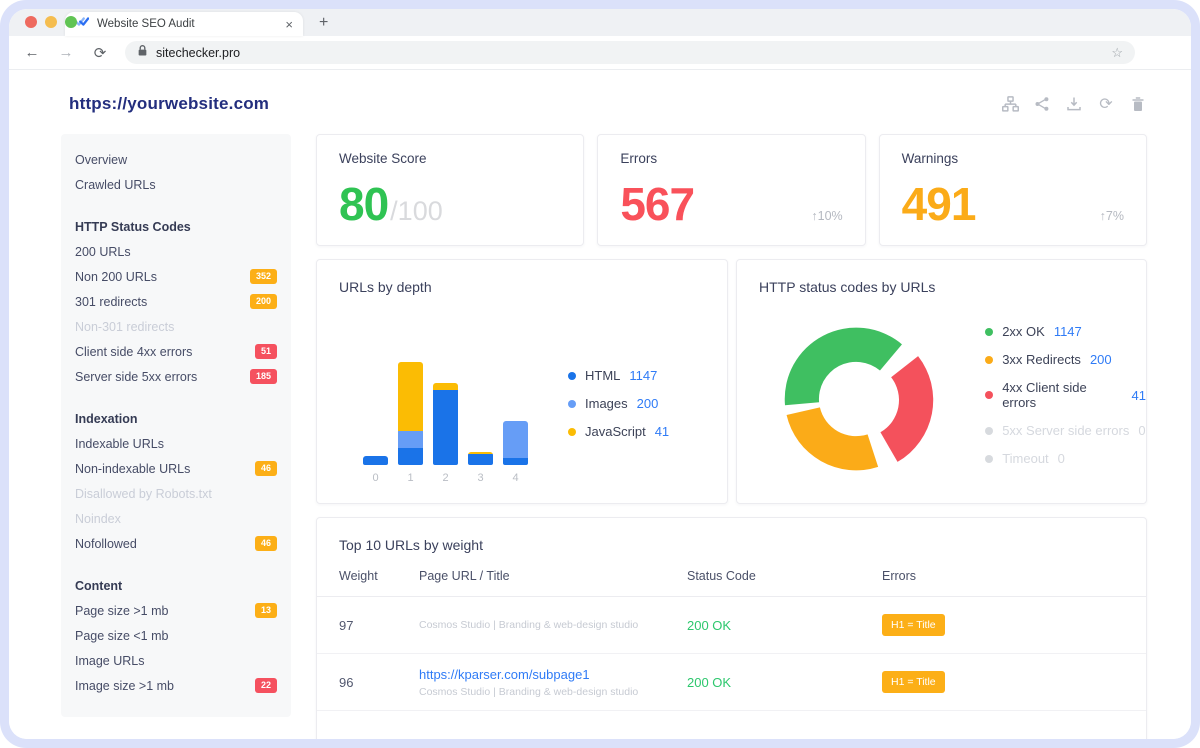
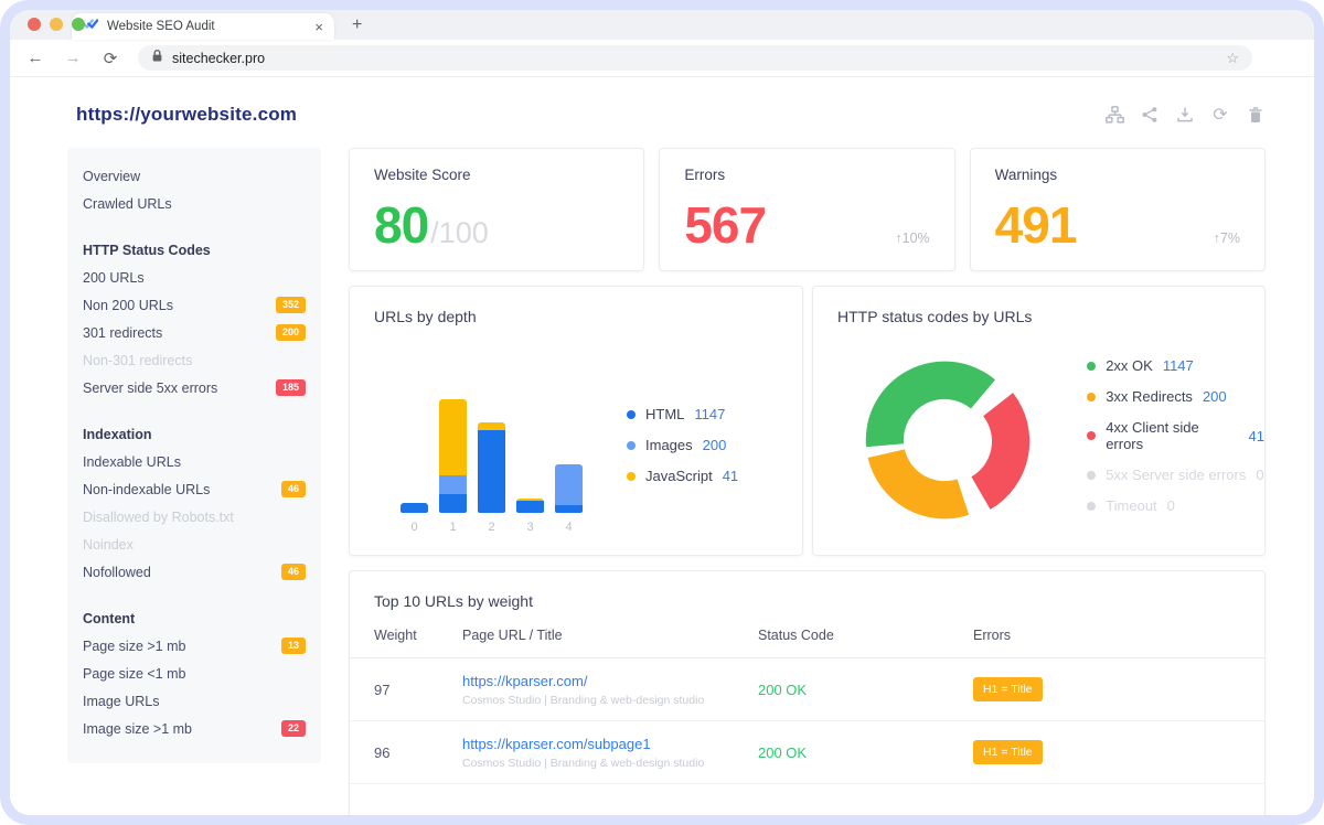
  Website SEO Audit
  ×
  +
  ←
  →
  ⟳
  sitechecker.pro
  ☆
  https://yourwebsite.com
  ⟳
  Overview
  Crawled URLs
  HTTP Status Codes
  200 URLs
  Non 200 URLs
  352
  301 redirects
  200
  Non-301 redirects
- Client side 4xx errors
- 51
  Server side 5xx errors
  185
  Indexation
  Indexable URLs
  Non-indexable URLs
  46
  Disallowed by Robots.txt
  Noindex
  Nofollowed
  46
  Content
  Page size >1 mb
  13
  Page size <1 mb
  Image URLs
  Image size >1 mb
  22
  Website Score
  80
  /100
  Errors
  567
  ↑10%
  Warnings
  491
  ↑7%
  URLs by depth
  0
  1
  2
  3
  4
  HTML
  1147
  Images
  200
  JavaScript
  41
  HTTP status codes by URLs
  2xx OK
  1147
  3xx Redirects
  200
  4xx Client side errors
  41
  5xx Server side errors
  0
  Timeout
  0
  Top 10 URLs by weight
  Weight
  Page URL / Title
  Status Code
  Errors
  97
+ https://kparser.com/
  Cosmos Studio | Branding & web-design studio
  200 OK
  H1 = Title
  96
  https://kparser.com/subpage1
  Cosmos Studio | Branding & web-design studio
  200 OK
  H1 = Title
